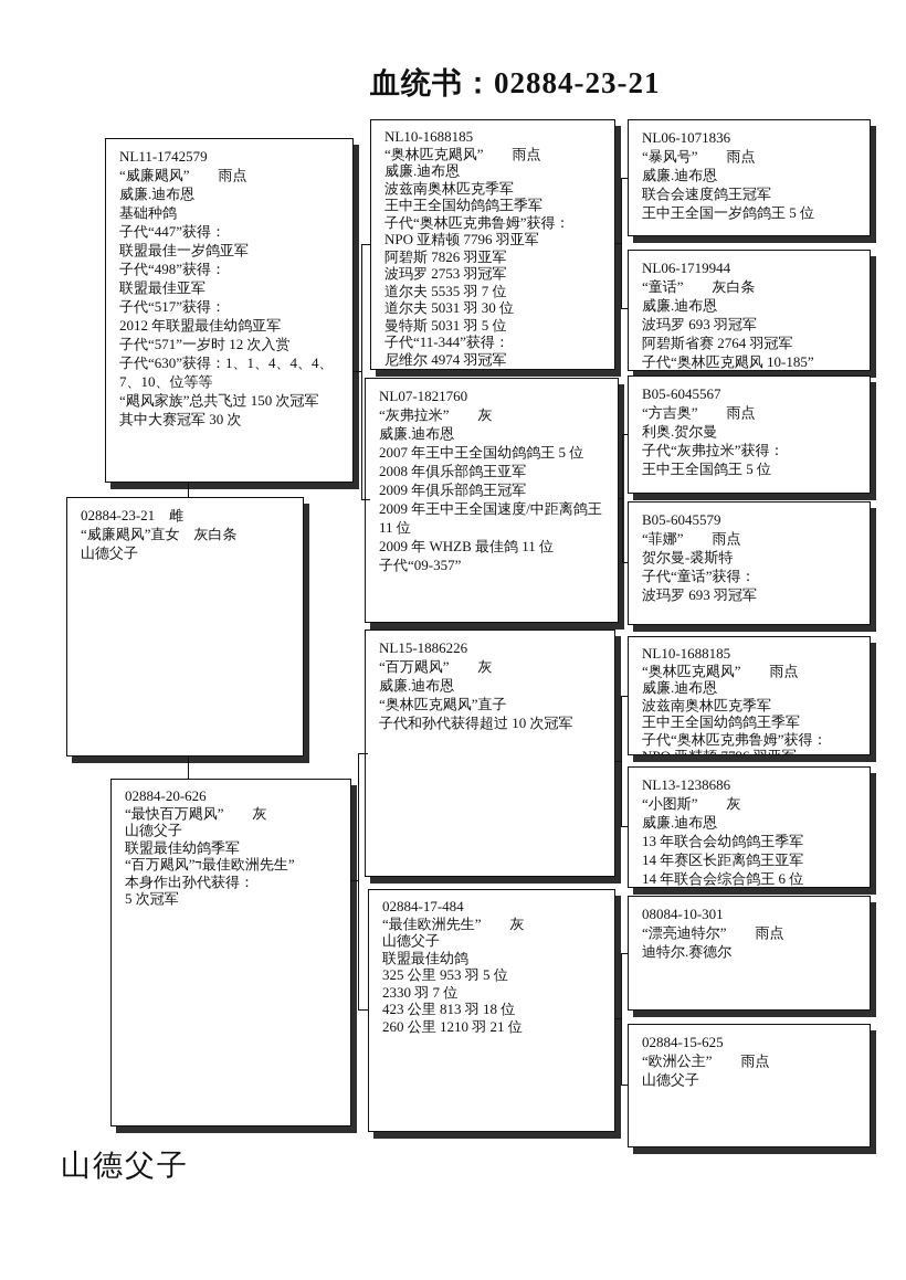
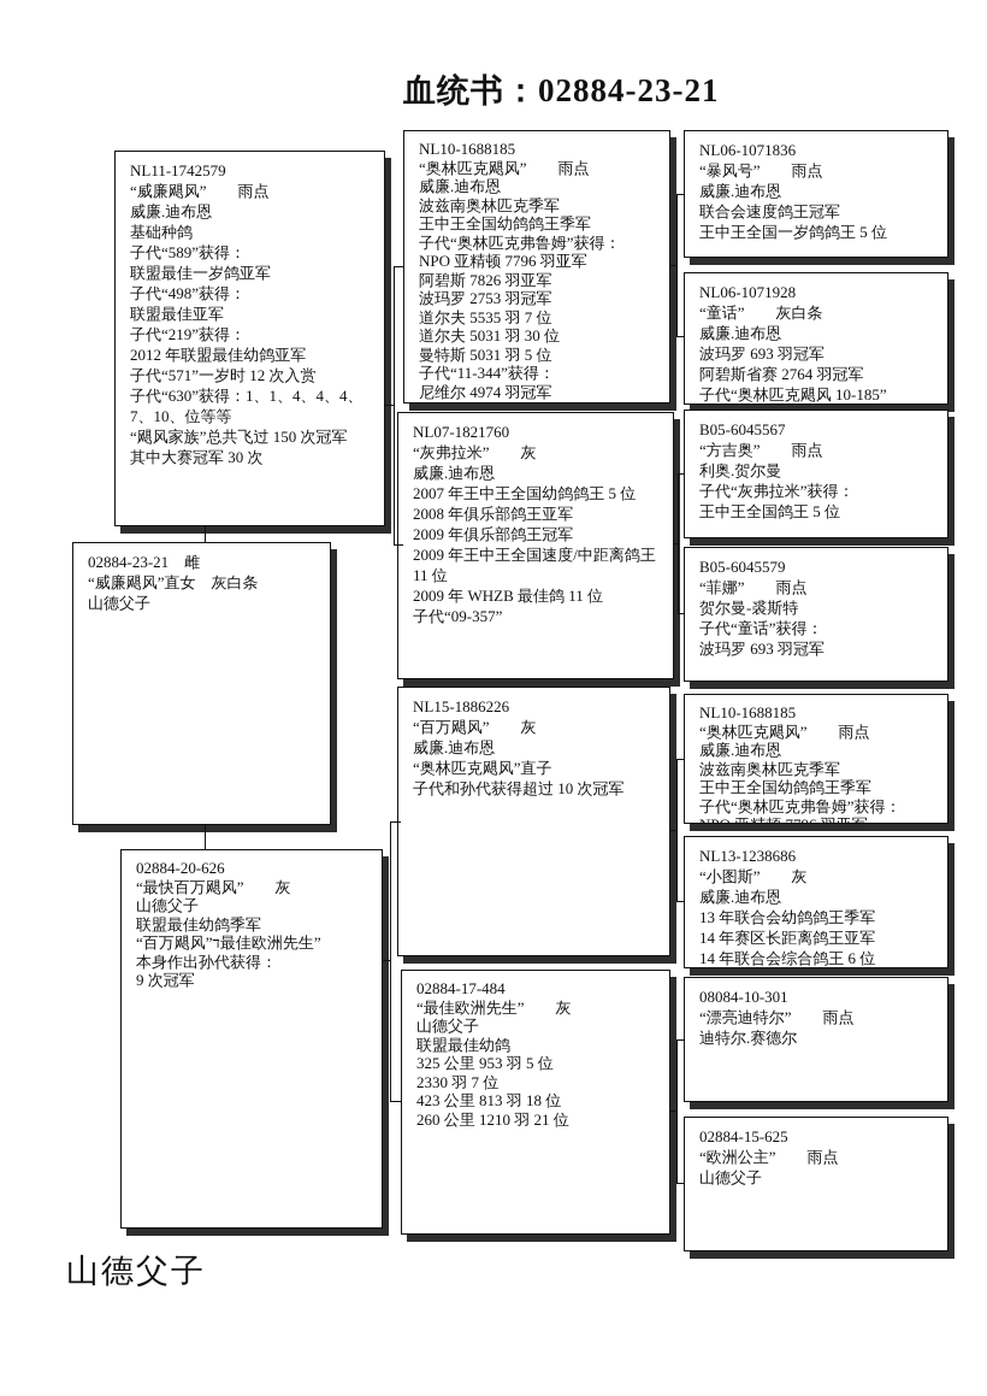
  血统书：02884-23-21
  NL11-1742579
  “威廉飓风” 雨点
  威廉.迪布恩
  基础种鸽
- 子代“447”获得：
+ 子代“589”获得：
  联盟最佳一岁鸽亚军
  子代“498”获得：
  联盟最佳亚军
- 子代“517”获得：
+ 子代“219”获得：
  2012 年联盟最佳幼鸽亚军
  子代“571”一岁时 12 次入赏
  子代“630”获得：1、1、4、4、4、
  7、10、位等等
  “飓风家族”总共飞过 150 次冠军
  其中大赛冠军 30 次
  02884-23-21 雌
  “威廉飓风”直女 灰白条
  山德父子
  02884-20-626
  “最快百万飓风” 灰
  山德父子
  联盟最佳幼鸽季军
  “百万飓风”ד最佳欧洲先生”
  本身作出孙代获得：
- 5 次冠军
+ 9 次冠军
  NL10-1688185
  “奥林匹克飓风” 雨点
  威廉.迪布恩
  波兹南奥林匹克季军
  王中王全国幼鸽鸽王季军
  子代“奥林匹克弗鲁姆”获得：
  NPO 亚精顿 7796 羽亚军
  阿碧斯 7826 羽亚军
  波玛罗 2753 羽冠军
  道尔夫 5535 羽 7 位
  道尔夫 5031 羽 30 位
  曼特斯 5031 羽 5 位
  子代“11-344”获得：
  尼维尔 4974 羽冠军
  NL07-1821760
  “灰弗拉米” 灰
  威廉.迪布恩
  2007 年王中王全国幼鸽鸽王 5 位
  2008 年俱乐部鸽王亚军
  2009 年俱乐部鸽王冠军
  2009 年王中王全国速度/中距离鸽王
  11 位
  2009 年 WHZB 最佳鸽 11 位
  子代“09-357”
  NL15-1886226
  “百万飓风” 灰
  威廉.迪布恩
  “奥林匹克飓风”直子
  子代和孙代获得超过 10 次冠军
  02884-17-484
  “最佳欧洲先生” 灰
  山德父子
  联盟最佳幼鸽
  325 公里 953 羽 5 位
  2330 羽 7 位
  423 公里 813 羽 18 位
  260 公里 1210 羽 21 位
  NL06-1071836
  “暴风号” 雨点
  威廉.迪布恩
  联合会速度鸽王冠军
  王中王全国一岁鸽鸽王 5 位
- NL06-1719944
+ NL06-1071928
  “童话” 灰白条
  威廉.迪布恩
  波玛罗 693 羽冠军
  阿碧斯省赛 2764 羽冠军
  子代“奥林匹克飓风 10-185”
  B05-6045567
  “方吉奥” 雨点
  利奥.贺尔曼
  子代“灰弗拉米”获得：
  王中王全国鸽王 5 位
  B05-6045579
  “菲娜” 雨点
  贺尔曼-裘斯特
  子代“童话”获得：
  波玛罗 693 羽冠军
  NL10-1688185
  “奥林匹克飓风” 雨点
  威廉.迪布恩
  波兹南奥林匹克季军
  王中王全国幼鸽鸽王季军
  子代“奥林匹克弗鲁姆”获得：
  NL13-1238686
  “小图斯” 灰
  威廉.迪布恩
  13 年联合会幼鸽鸽王季军
  14 年赛区长距离鸽王亚军
  14 年联合会综合鸽王 6 位
  08084-10-301
  “漂亮迪特尔” 雨点
  迪特尔.赛德尔
  02884-15-625
  “欧洲公主” 雨点
  山德父子
  山德父子
